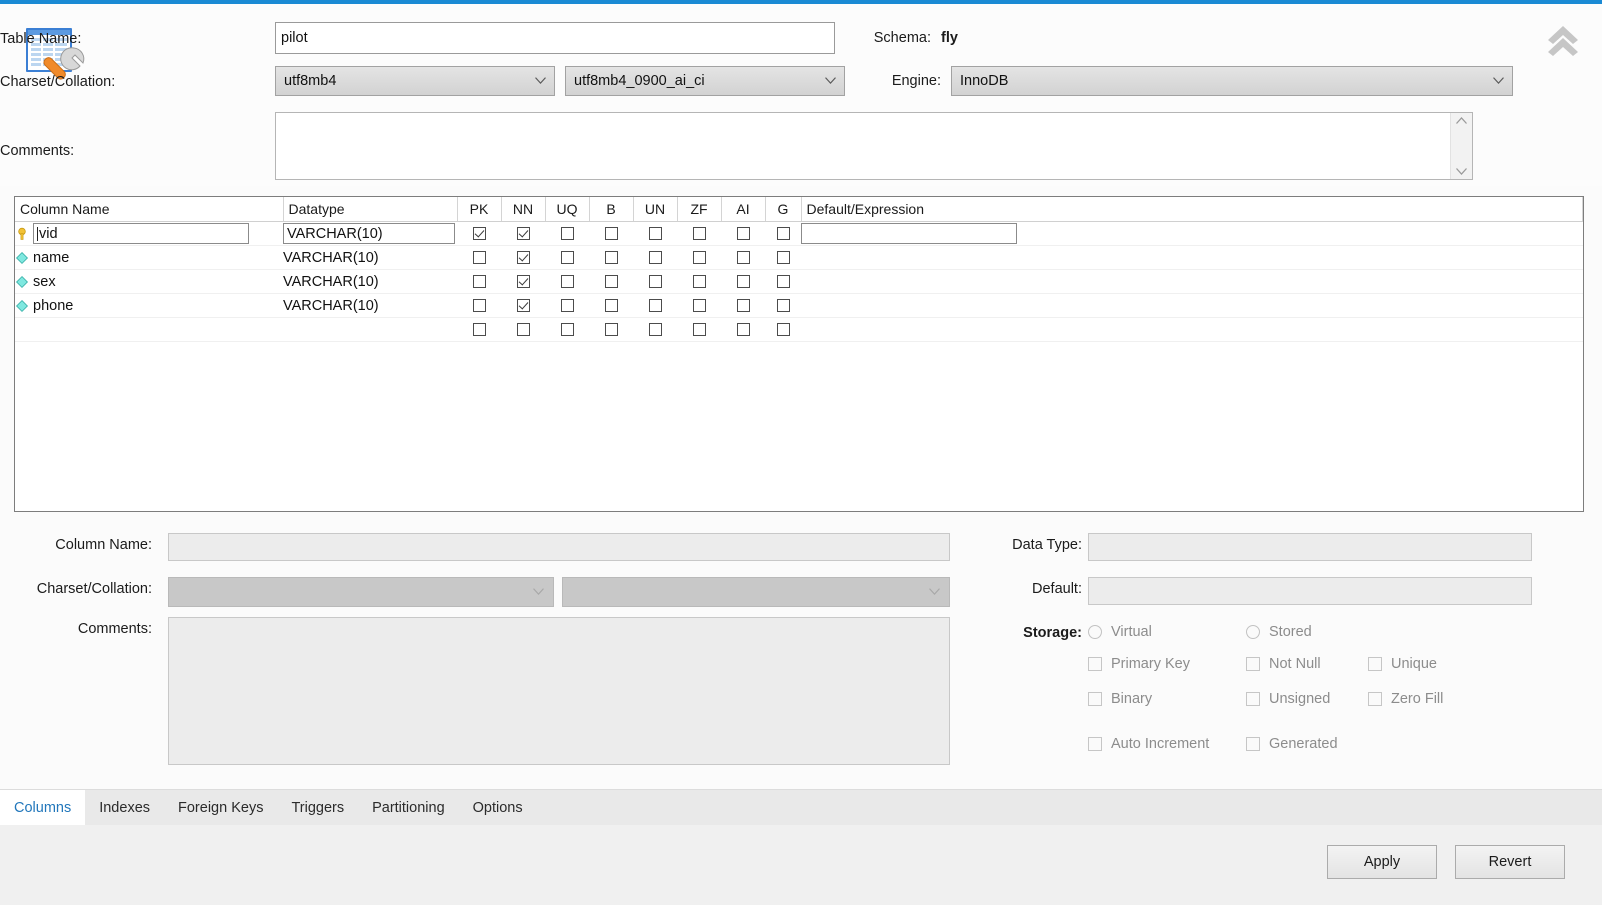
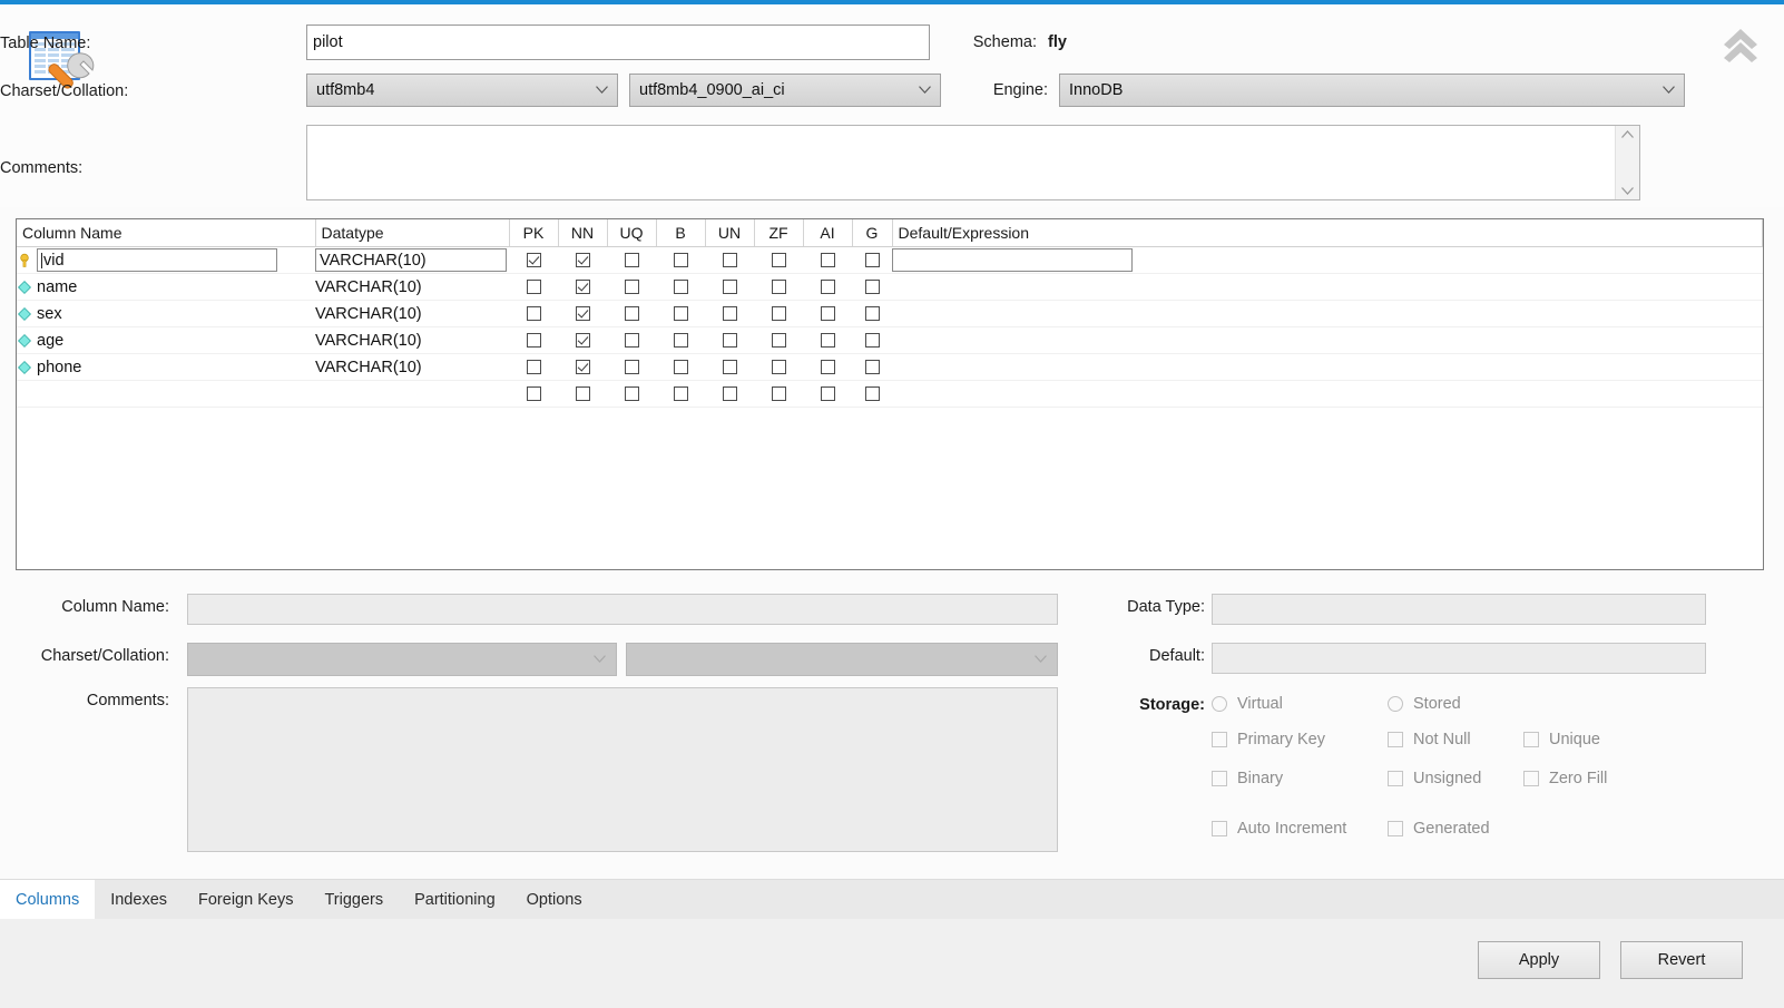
  Table Name:
  pilot
  Schema:
  fly
  Charset/Collation:
  utf8mb4
  utf8mb4_0900_ai_ci
  Engine:
  InnoDB
  Comments:
  Column Name	Datatype	PK	NN	UQ	B	UN	ZF	AI	G	Default/Expression
  vid	VARCHAR(10)
  name	VARCHAR(10)
  sex	VARCHAR(10)
+ age	VARCHAR(10)
  phone	VARCHAR(10)
  Column Name:
  Charset/Collation:
  Comments:
  Data Type:
  Default:
  Storage:
  Virtual
  Stored
  Primary Key
  Not Null
  Unique
  Binary
  Unsigned
  Zero Fill
  Auto Increment
  Generated
  Columns
  Indexes
  Foreign Keys
  Triggers
  Partitioning
  Options
  Apply
  Revert
